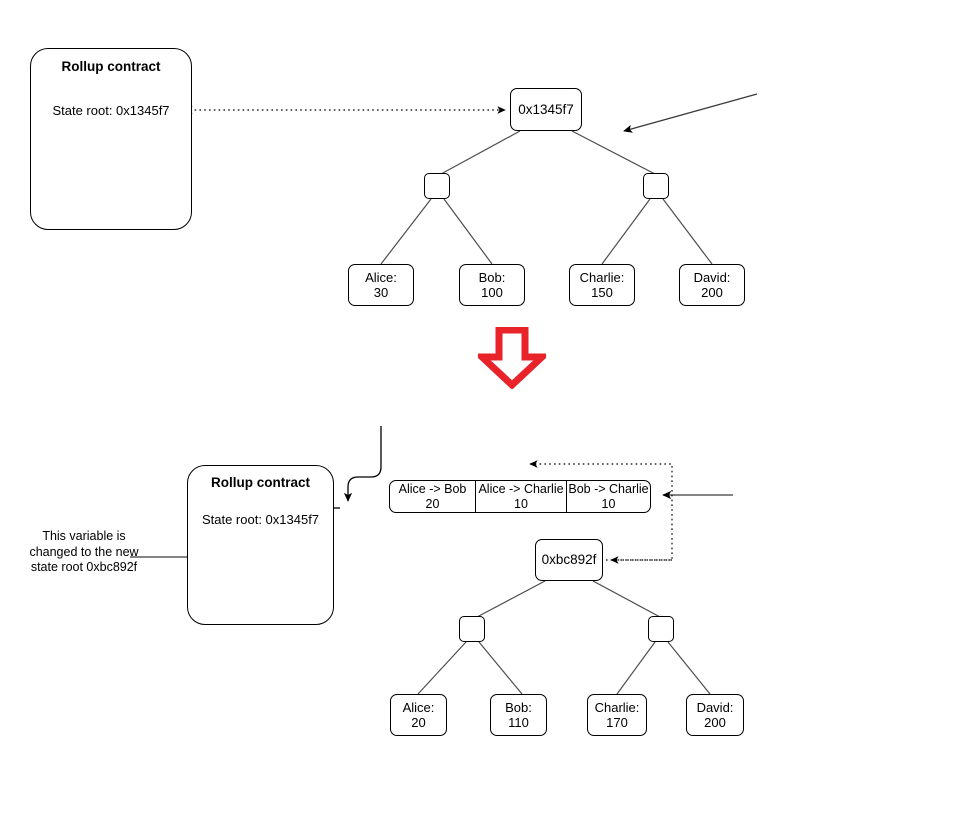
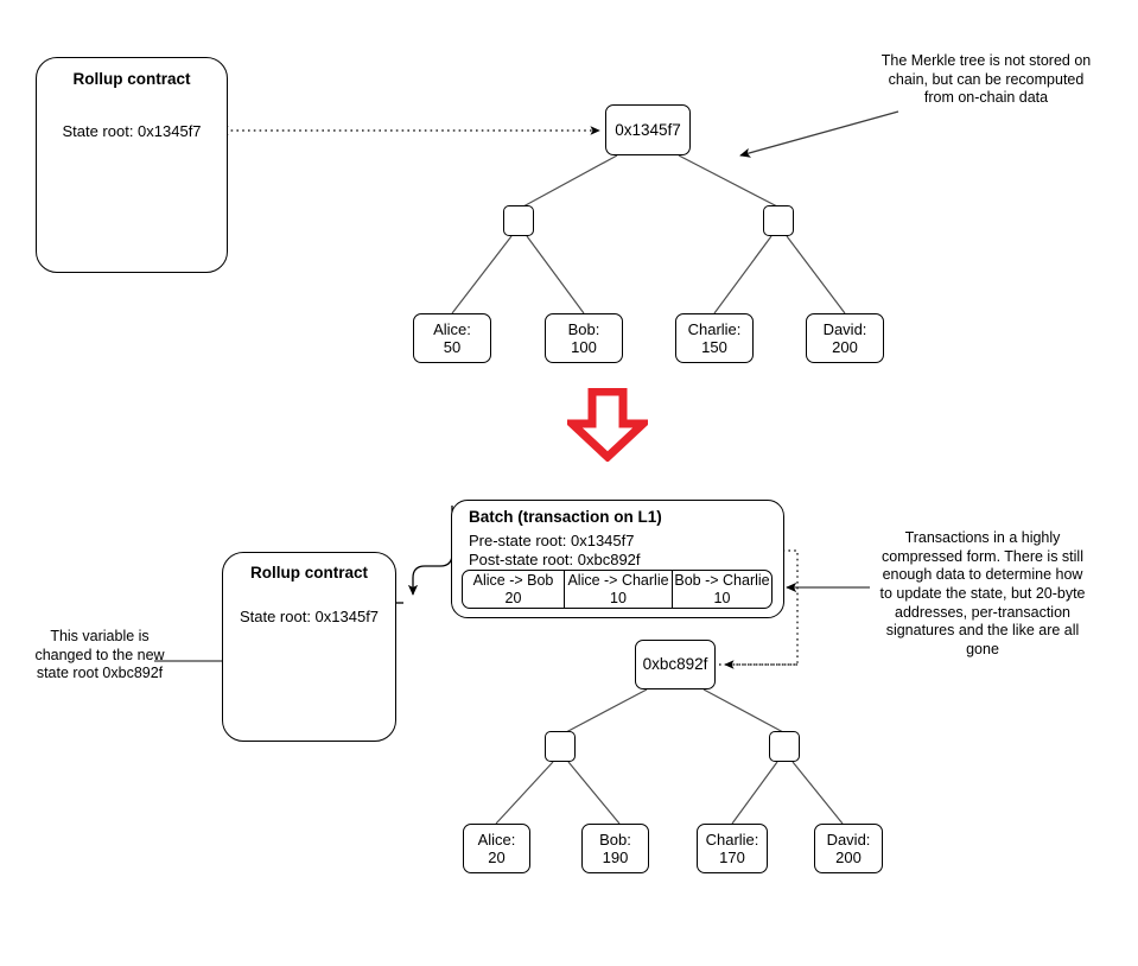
  Rollup contract
  State root: 0x1345f7
  0x1345f7
  Alice:
- 30
+ 50
  Bob:
  100
  Charlie:
  150
  David:
  200
+ The Merkle tree is not stored on chain, but can be recomputed from on-chain data
+ Batch (transaction on L1)
+ Pre-state root: 0x1345f7
+ Post-state root: 0xbc892f
  Alice -> Bob
  20
  Alice -> Charlie
  10
  Bob -> Charlie
  10
  Rollup contract
  State root: 0x1345f7
  0xbc892f
  Alice:
  20
  Bob:
- 110
+ 190
  Charlie:
  170
  David:
  200
  This variable is changed to the new state root 0xbc892f
+ Transactions in a highly compressed form. There is still enough data to determine how to update the state, but 20-byte addresses, per-transaction signatures and the like are all gone
